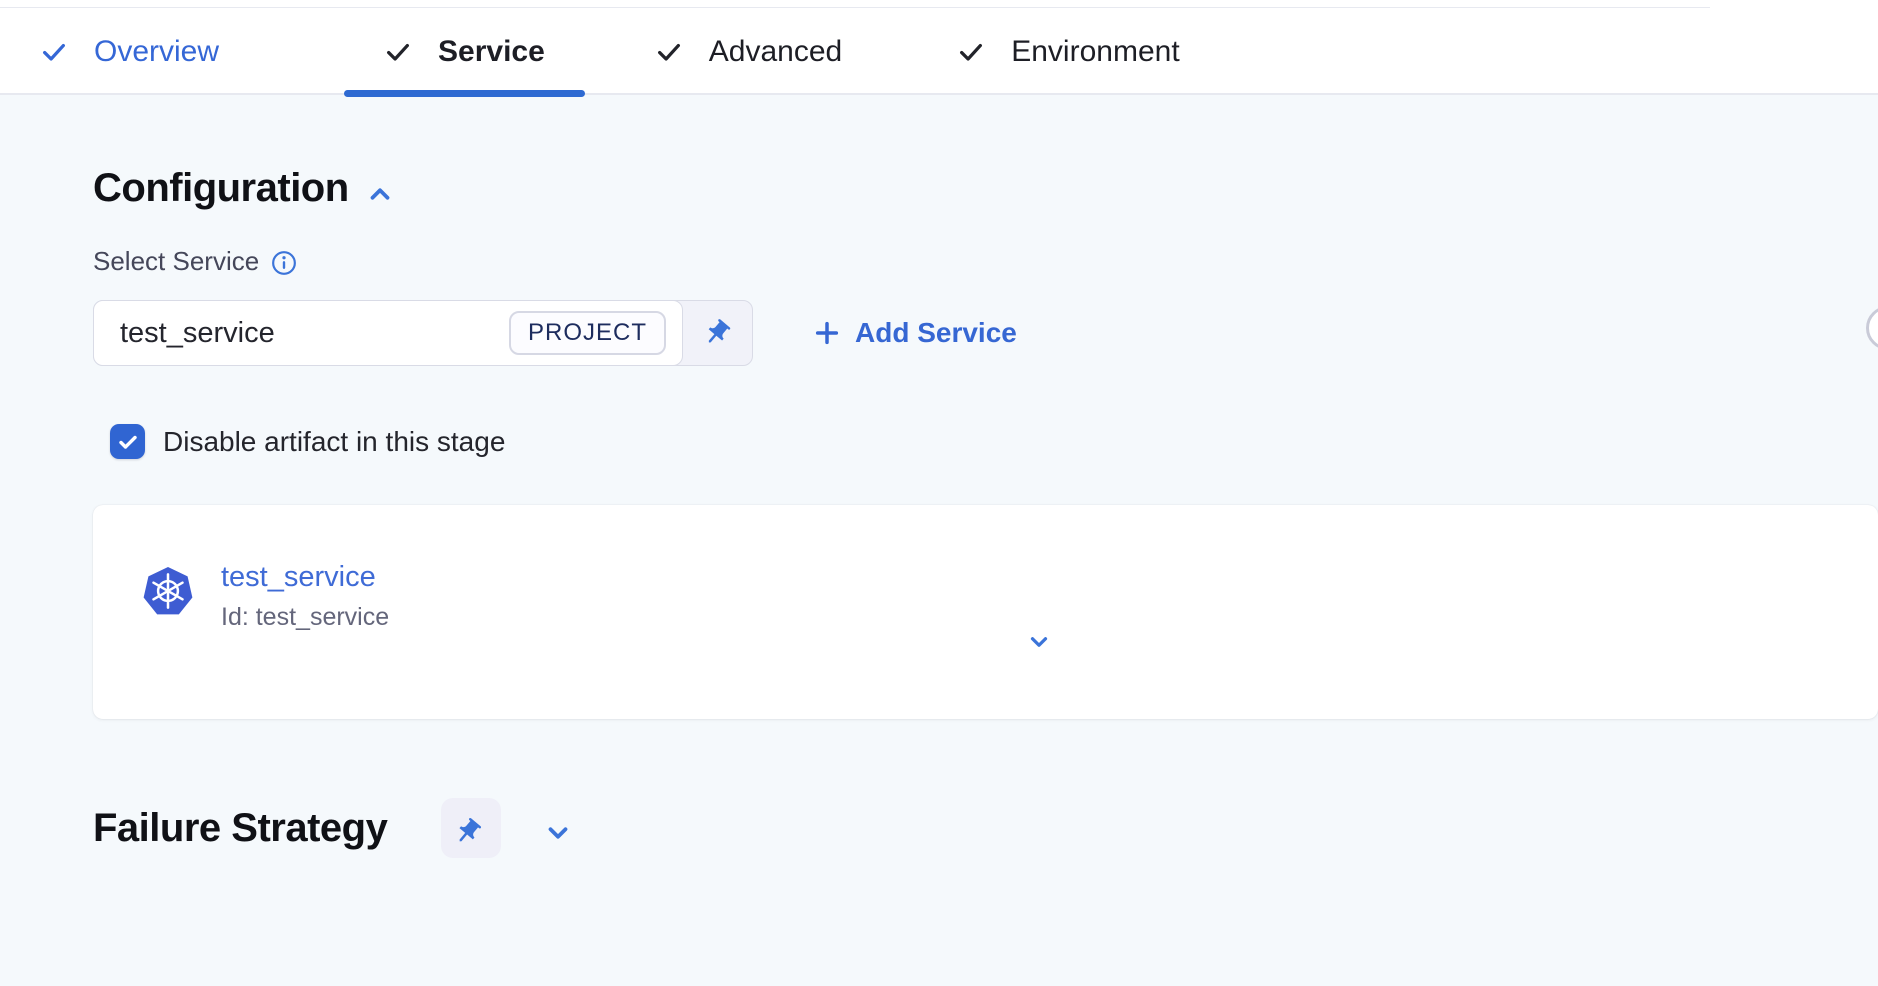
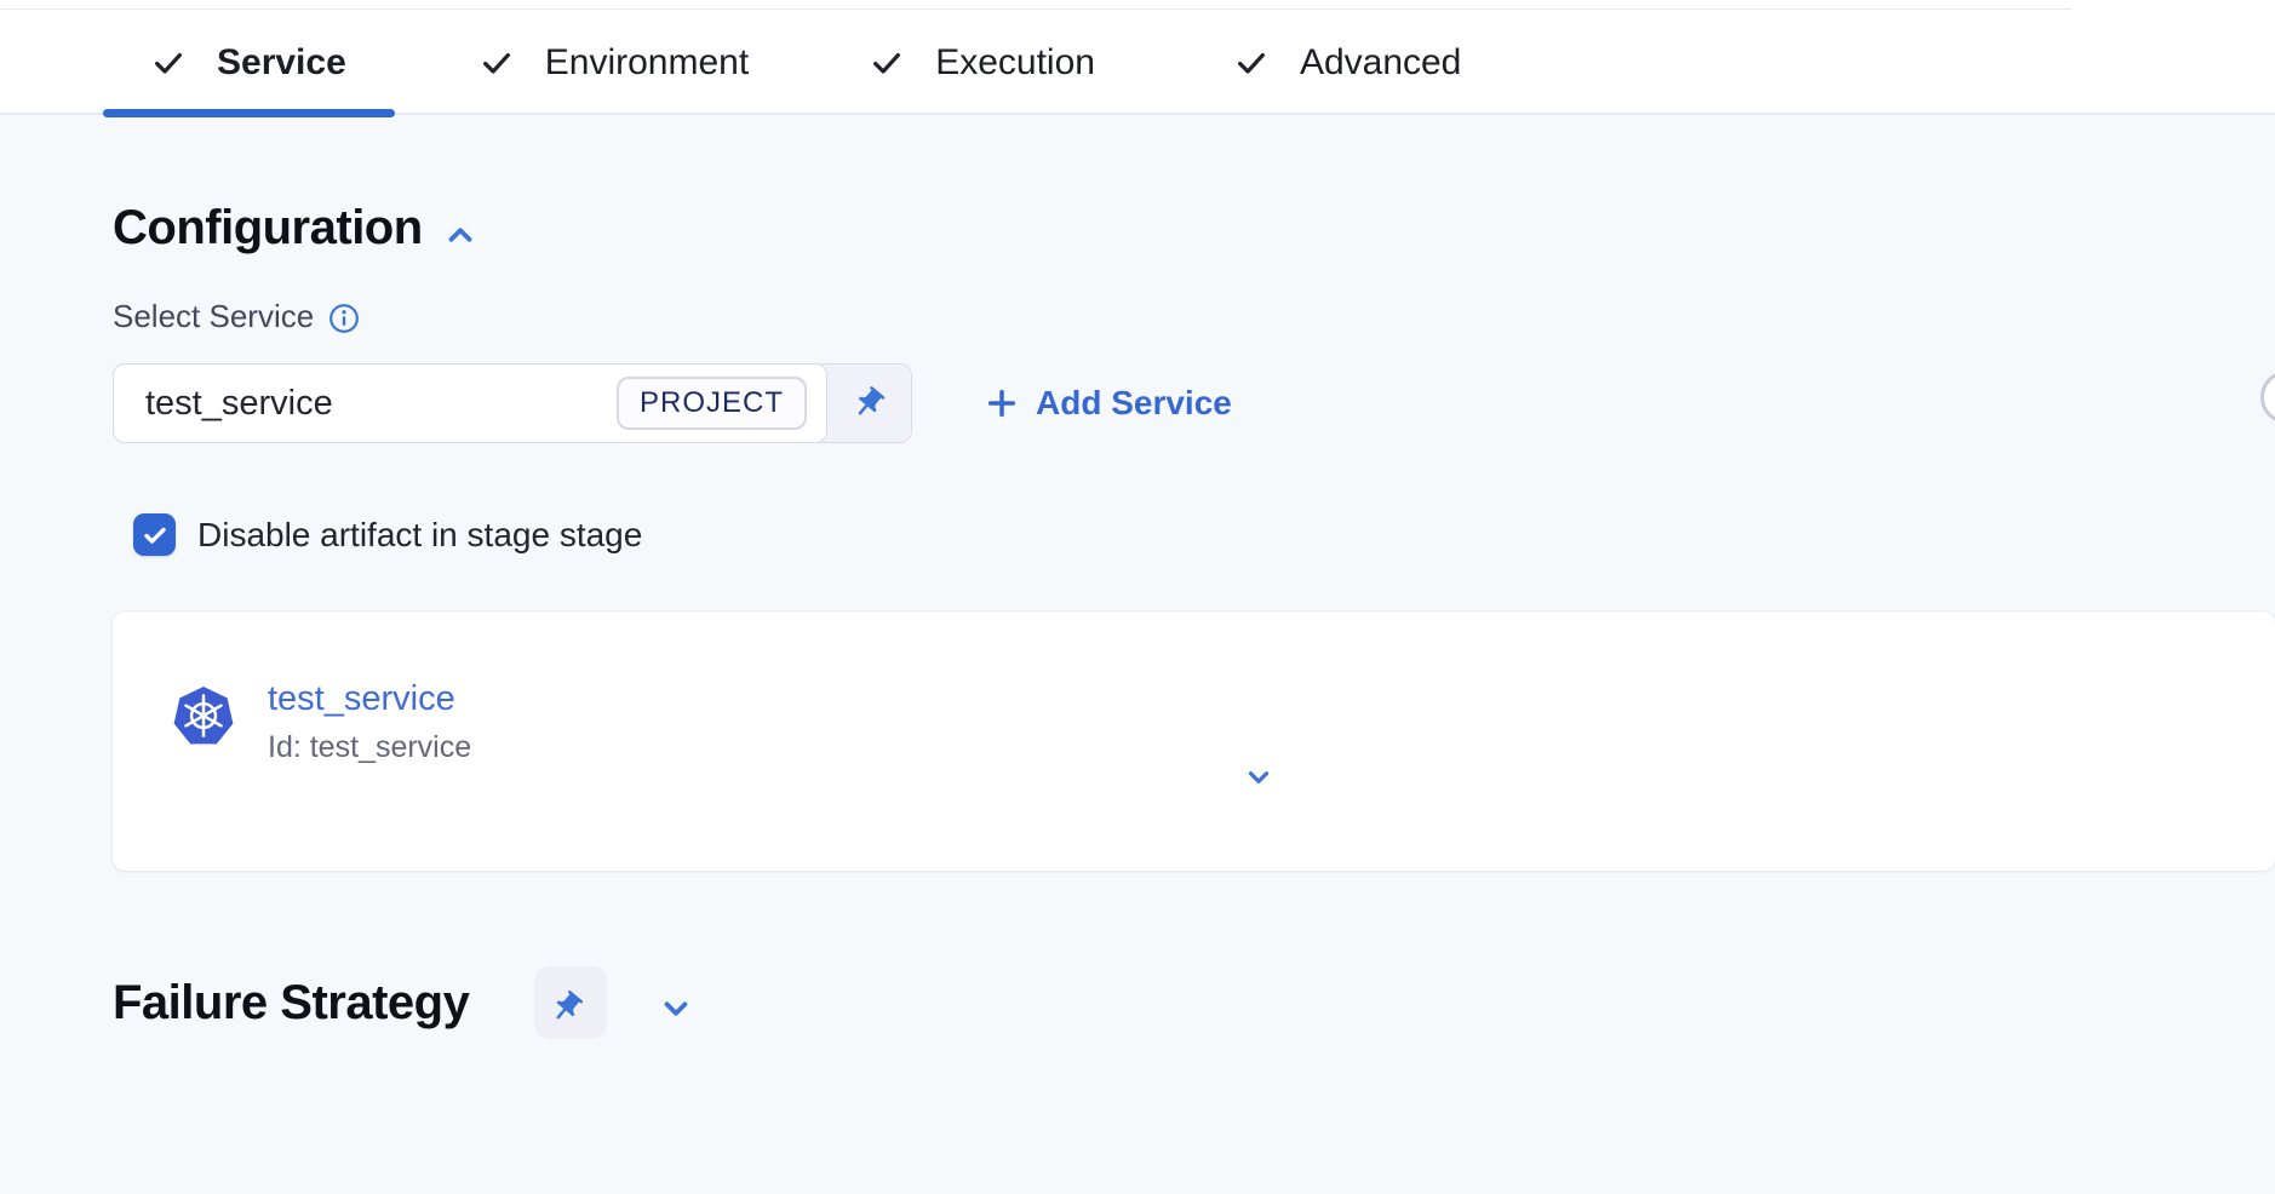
- Overview
  Service
- Advanced
+ Environment
+ Execution
- Environment
+ Advanced
  Configuration
  Select Service
  test_service
  PROJECT
  Add Service
- Disable artifact in this stage
+ Disable artifact in stage stage
  test_service
  Id: test_service
  Failure Strategy
